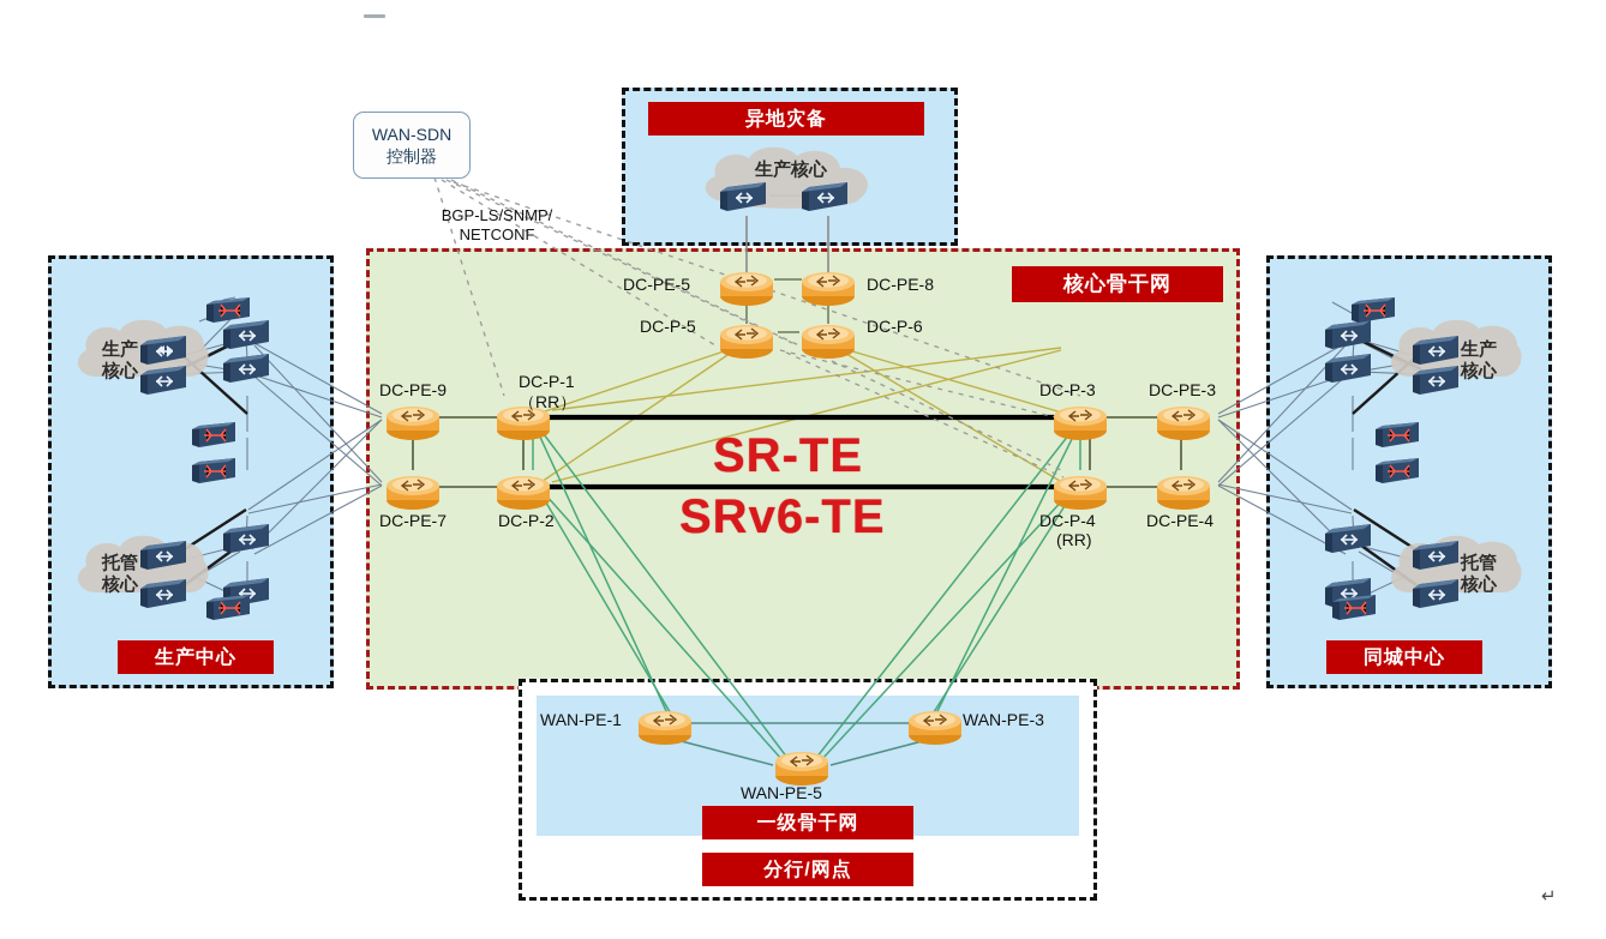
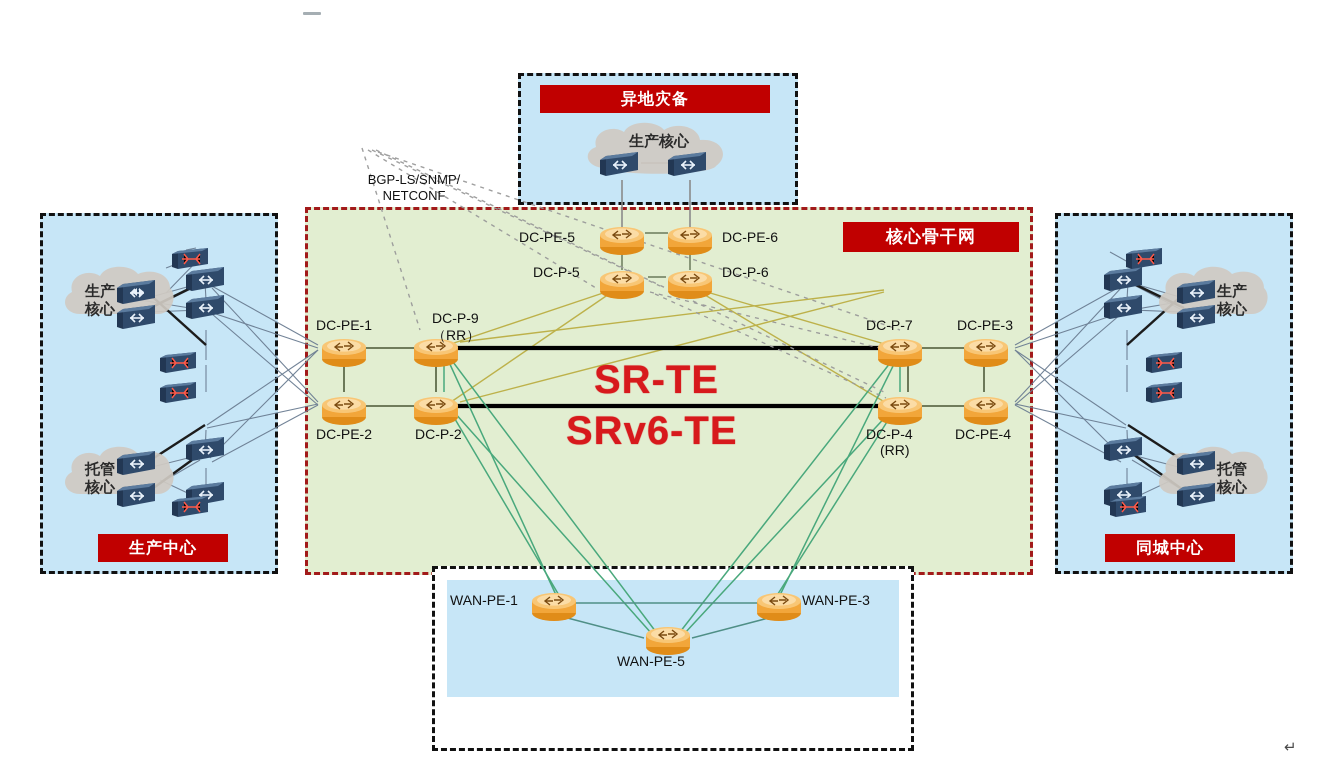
- WAN-SDN
- 控制器
  BGP-LS/SNMP/
  NETCONF
  核心骨干网
  异地灾备
  生产中心
  同城中心
- 一级骨干网
- 分行/网点
  SR-TE
  SRv6-TE
  生产核心
  生产
  核心
  托管
  核心
  生产
  核心
  托管
  核心
  DC-PE-5
- DC-PE-8
+ DC-PE-6
  DC-P-5
  DC-P-6
- DC-PE-9
+ DC-PE-1
- DC-P-1
+ DC-P-9
  （RR）
- DC-PE-7
+ DC-PE-2
  DC-P-2
- DC-P-3
+ DC-P-7
  DC-PE-3
  DC-P-4
  (RR)
  DC-PE-4
  WAN-PE-1
  WAN-PE-3
  WAN-PE-5
  ↵
